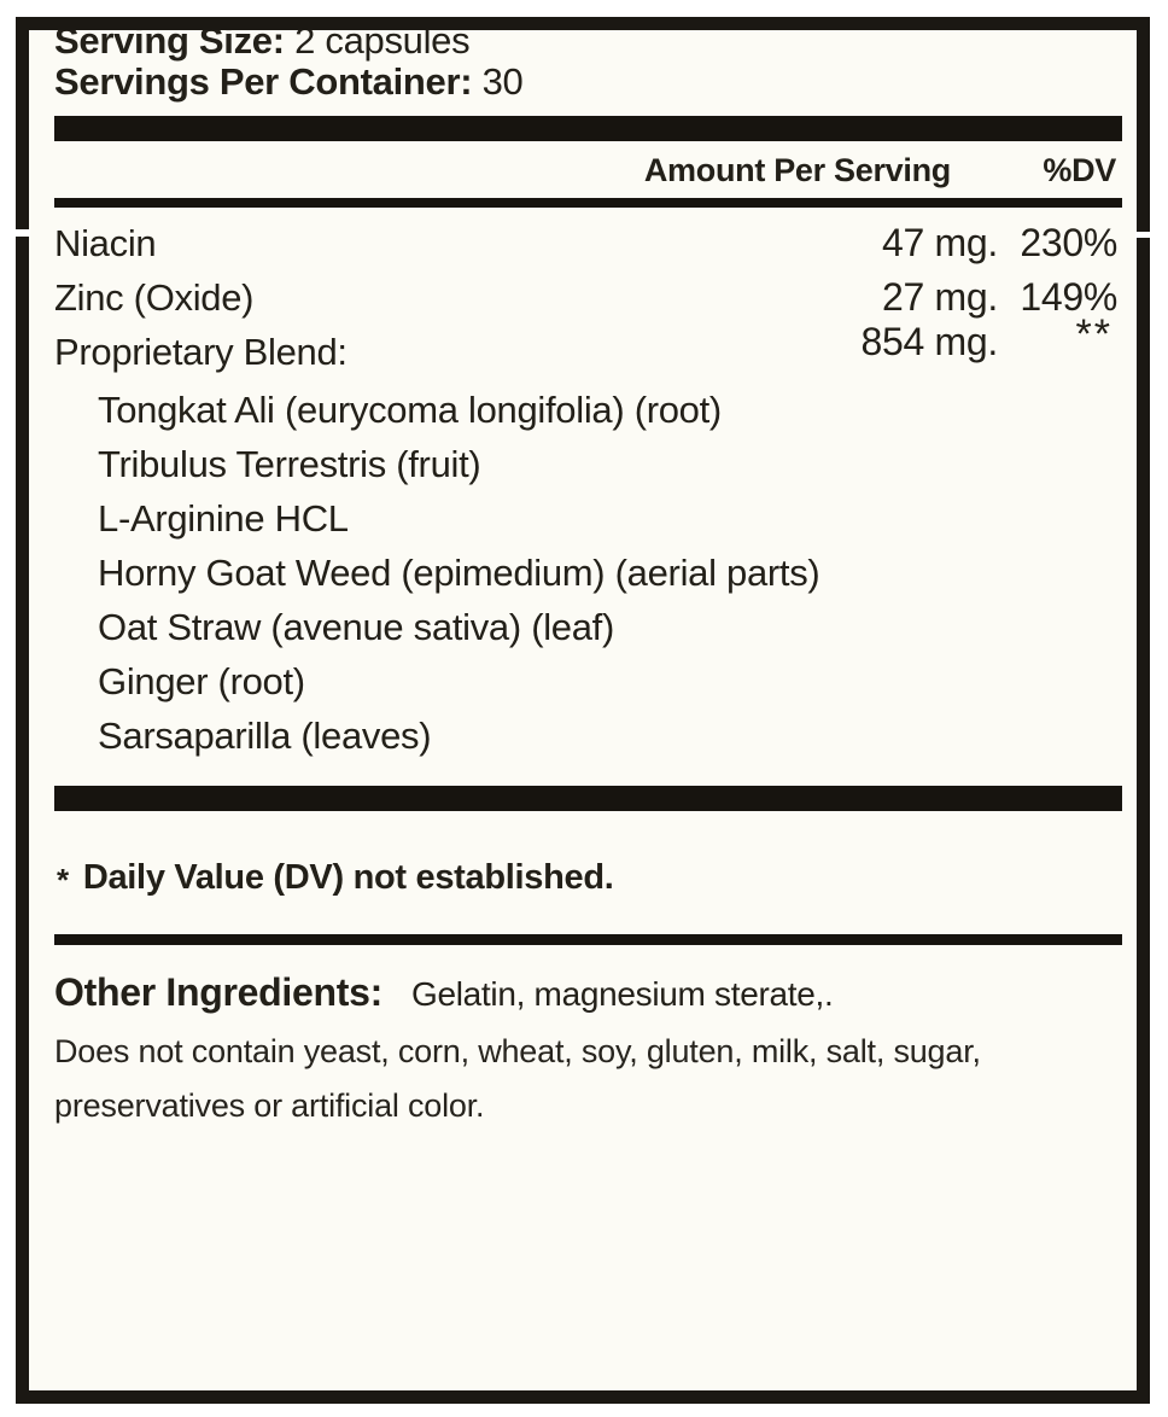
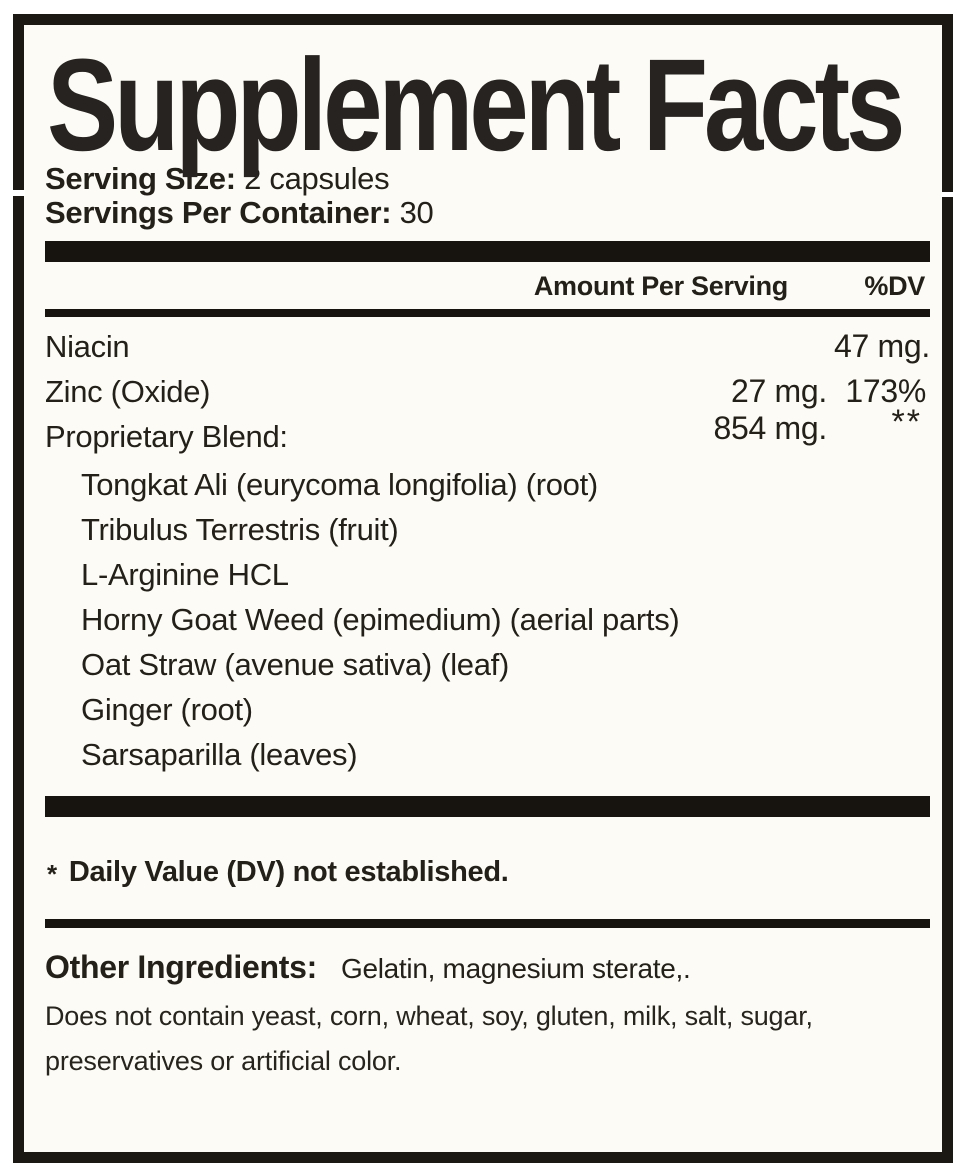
+ Supplement Facts
  Serving Size: 2 capsules
  Servings Per Container: 30
  Amount Per Serving
  %DV
  Niacin
  47 mg.
- 230%
  Zinc (Oxide)
  27 mg.
- 149%
+ 173%
  Proprietary Blend:
  854 mg.
  **
  Tongkat Ali (eurycoma longifolia) (root)
  Tribulus Terrestris (fruit)
  L-Arginine HCL
  Horny Goat Weed (epimedium) (aerial parts)
  Oat Straw (avenue sativa) (leaf)
  Ginger (root)
  Sarsaparilla (leaves)
  * Daily Value (DV) not established.
  Other Ingredients: Gelatin, magnesium sterate,.
  Does not contain yeast, corn, wheat, soy, gluten, milk, salt, sugar,
  preservatives or artificial color.
